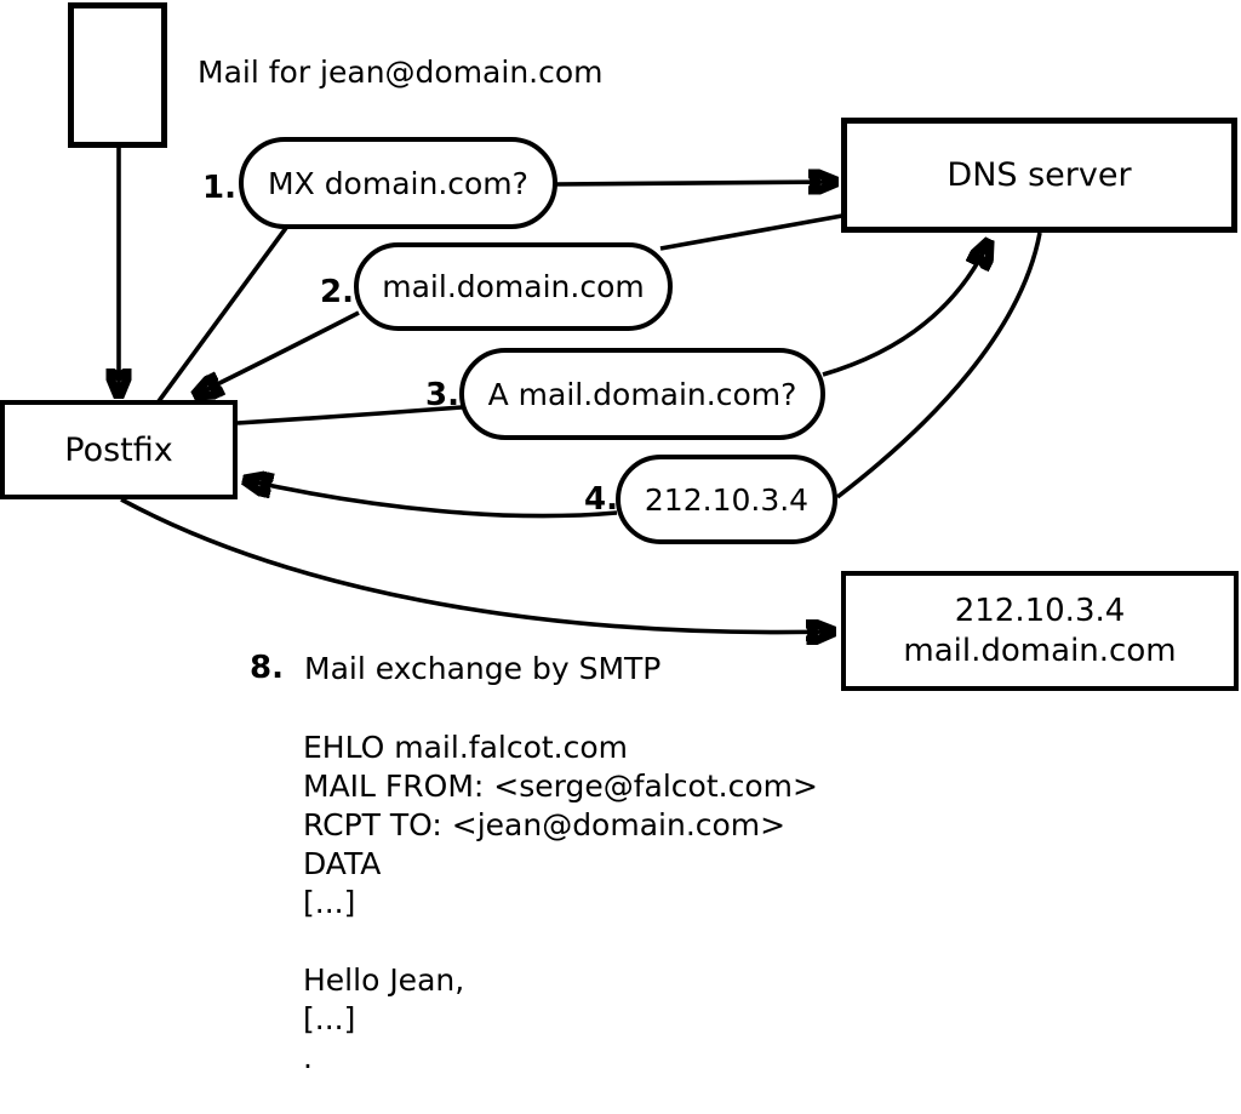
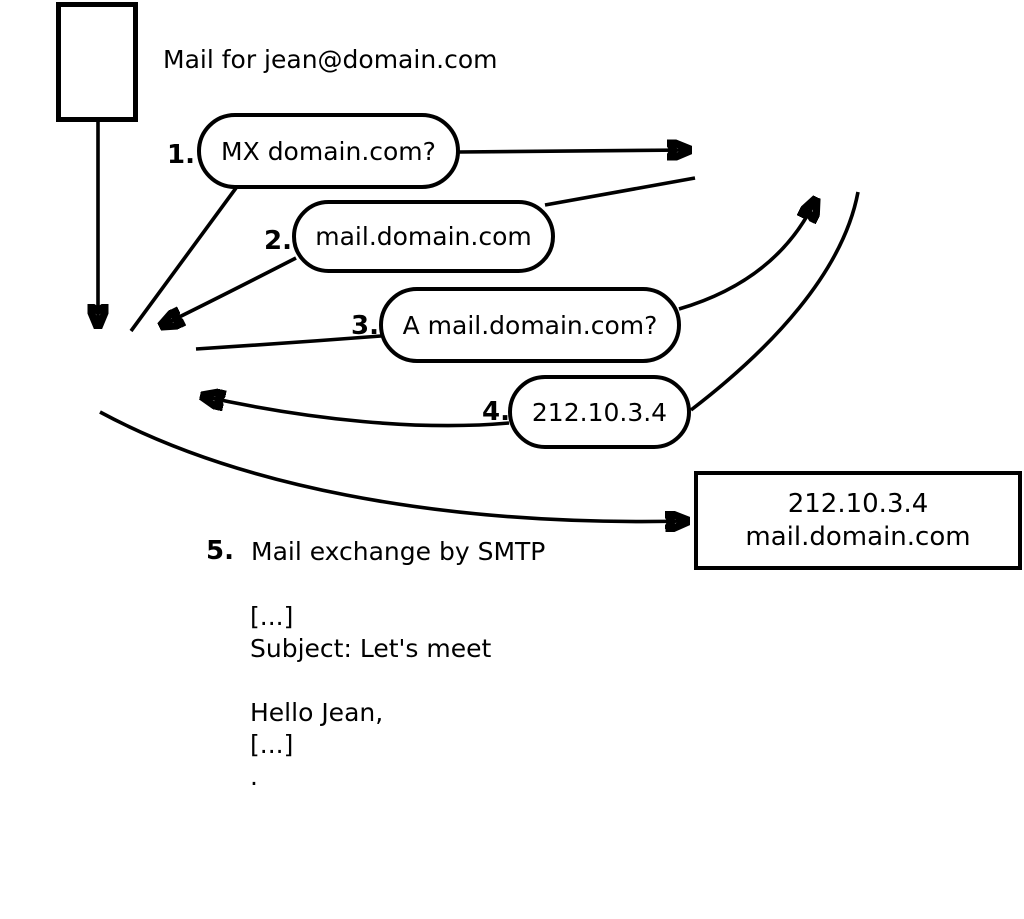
  Mail for jean@domain.com
- Postfix
- DNS server
  212.10.3.4
  mail.domain.com
  1.
  MX domain.com?
  2.
  mail.domain.com
  3.
  A mail.domain.com?
  4.
  212.10.3.4
- 8.
+ 5.
  Mail exchange by SMTP
- EHLO mail.falcot.com
- MAIL FROM: <serge@falcot.com>
- RCPT TO: <jean@domain.com>
- DATA
  [...]
+ Subject: Let's meet
  Hello Jean,
  [...]
  .
